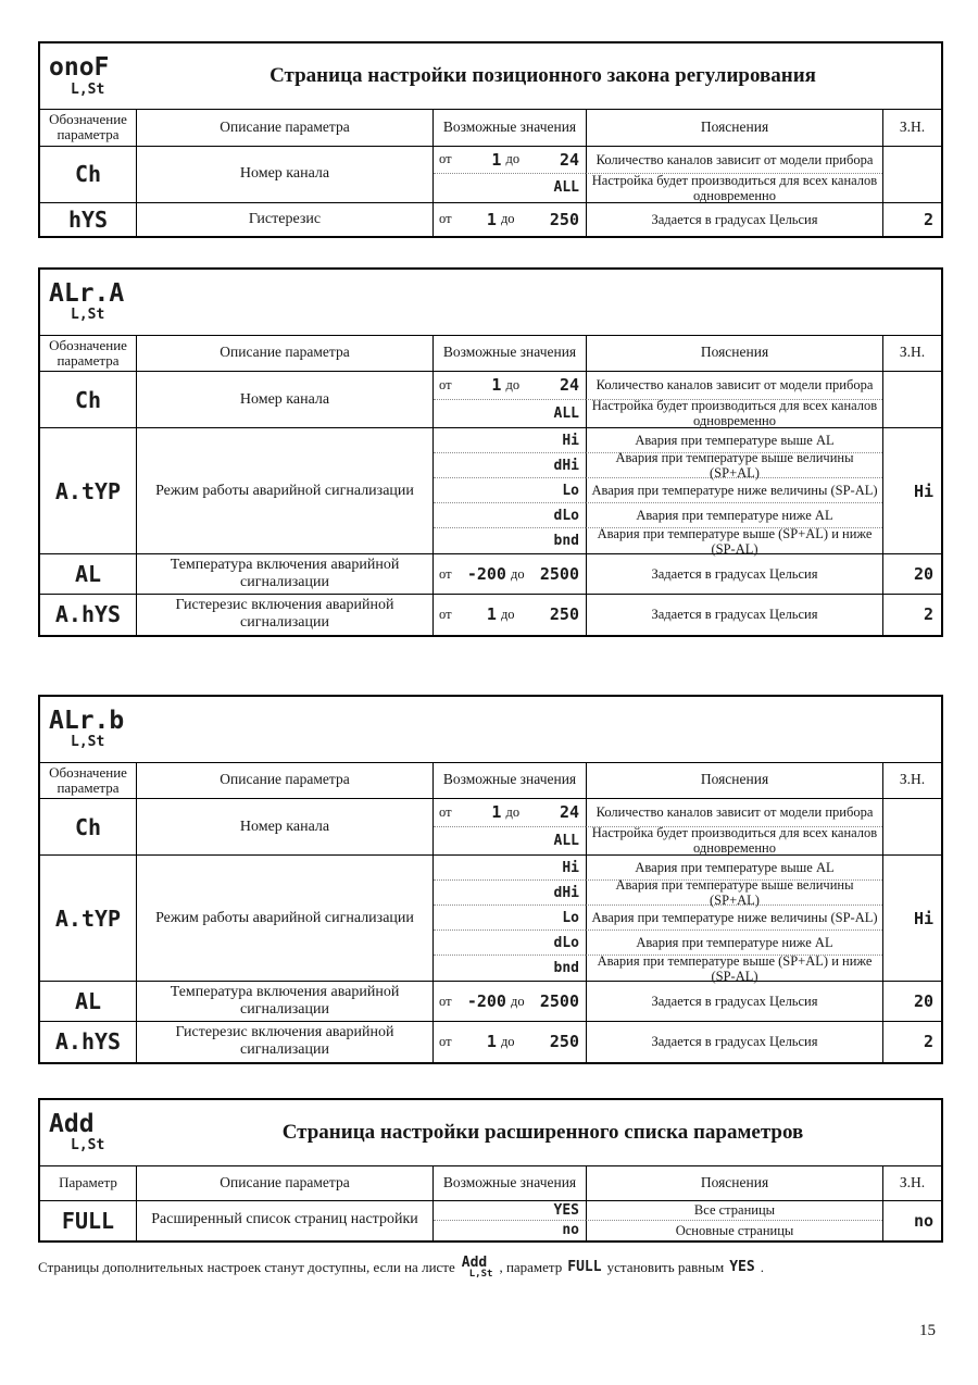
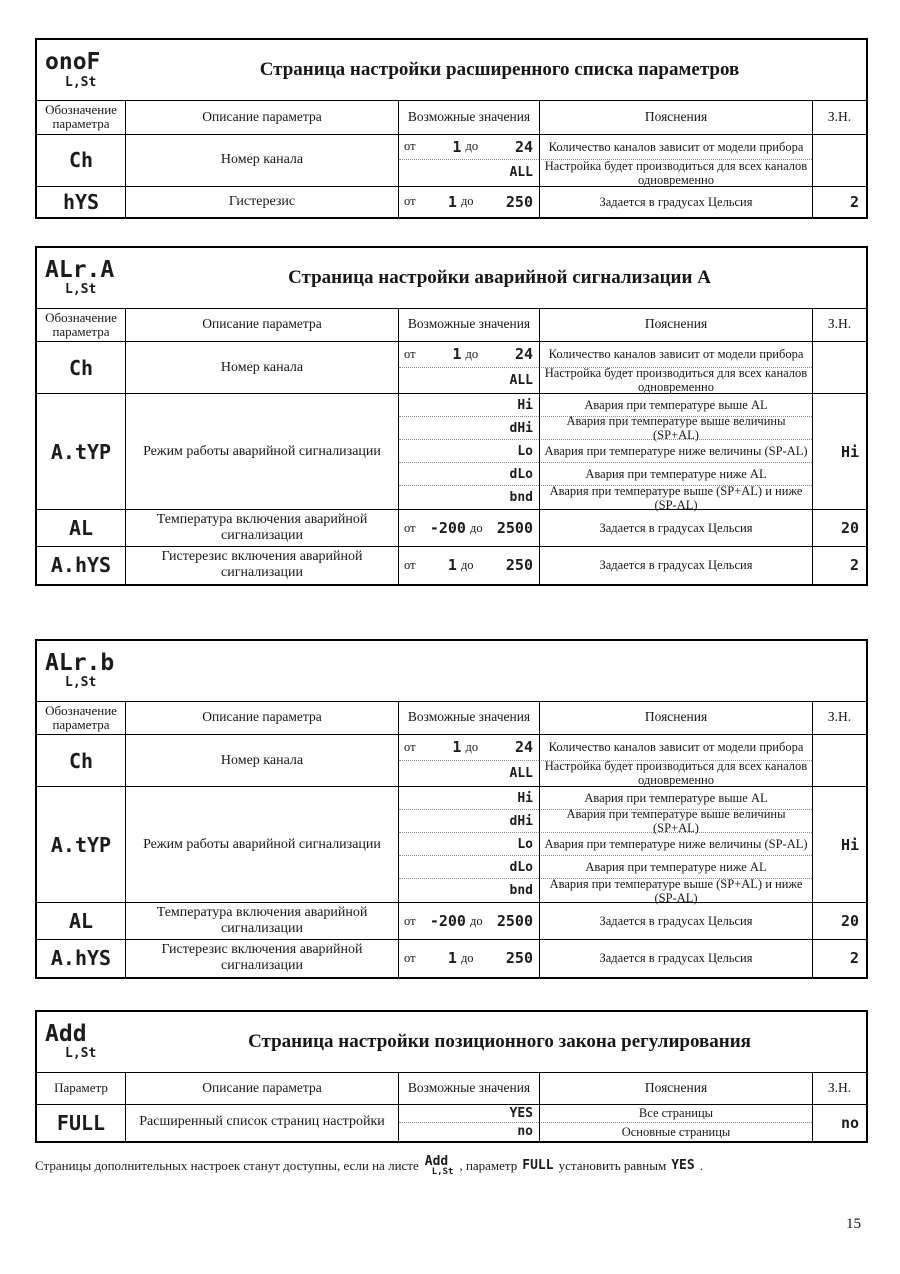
  onoF
  L,St
- Страница настройки позиционного закона регулирования
+ Страница настройки расширенного списка параметров
  Обозначение параметра
  Описание параметра
  Возможные значения
  Пояснения
  З.Н.
  Ch
  Номер канала
  от
  1
  до
  24
  Количество каналов зависит от модели прибора
  ALL
  Настройка будет производиться для всех каналов одновременно
  hYS
  Гистерезис
  от
  1
  до
  250
  Задается в градусах Цельсия
  2
  ALr.A
  L,St
+ Страница настройки аварийной сигнализации А
  Обозначение параметра
  Описание параметра
  Возможные значения
  Пояснения
  З.Н.
  Ch
  Номер канала
  от
  1
  до
  24
  Количество каналов зависит от модели прибора
  ALL
  Настройка будет производиться для всех каналов одновременно
  A.tYP
  Режим работы аварийной сигнализации
  Hi
  Авария при температуре выше AL
  dHi
  Авария при температуре выше величины (SP+AL)
  Lo
  Авария при температуре ниже величины (SP-AL)
  dLo
  Авария при температуре ниже AL
  bnd
  Авария при температуре выше (SP+AL) и ниже (SP-AL)
  Hi
  AL
  Температура включения аварийной сигнализации
  от
  -200
  до
  2500
  Задается в градусах Цельсия
  20
  A.hYS
  Гистерезис включения аварийной сигнализации
  от
  1
  до
  250
  Задается в градусах Цельсия
  2
  ALr.b
  L,St
  Обозначение параметра
  Описание параметра
  Возможные значения
  Пояснения
  З.Н.
  Ch
  Номер канала
  от
  1
  до
  24
  Количество каналов зависит от модели прибора
  ALL
  Настройка будет производиться для всех каналов одновременно
  A.tYP
  Режим работы аварийной сигнализации
  Hi
  Авария при температуре выше AL
  dHi
  Авария при температуре выше величины (SP+AL)
  Lo
  Авария при температуре ниже величины (SP-AL)
  dLo
  Авария при температуре ниже AL
  bnd
  Авария при температуре выше (SP+AL) и ниже (SP-AL)
  Hi
  AL
  Температура включения аварийной сигнализации
  от
  -200
  до
  2500
  Задается в градусах Цельсия
  20
  A.hYS
  Гистерезис включения аварийной сигнализации
  от
  1
  до
  250
  Задается в градусах Цельсия
  2
  Add
  L,St
- Страница настройки расширенного списка параметров
+ Страница настройки позиционного закона регулирования
  Параметр
  Описание параметра
  Возможные значения
  Пояснения
  З.Н.
  FULL
  Расширенный список страниц настройки
  YES
  Все страницы
  no
  Основные страницы
  no
  Страницы дополнительных настроек станут доступны, если на листе
  Add
  L,St
  , параметр
  FULL
  установить равным
  YES
  .
  15
